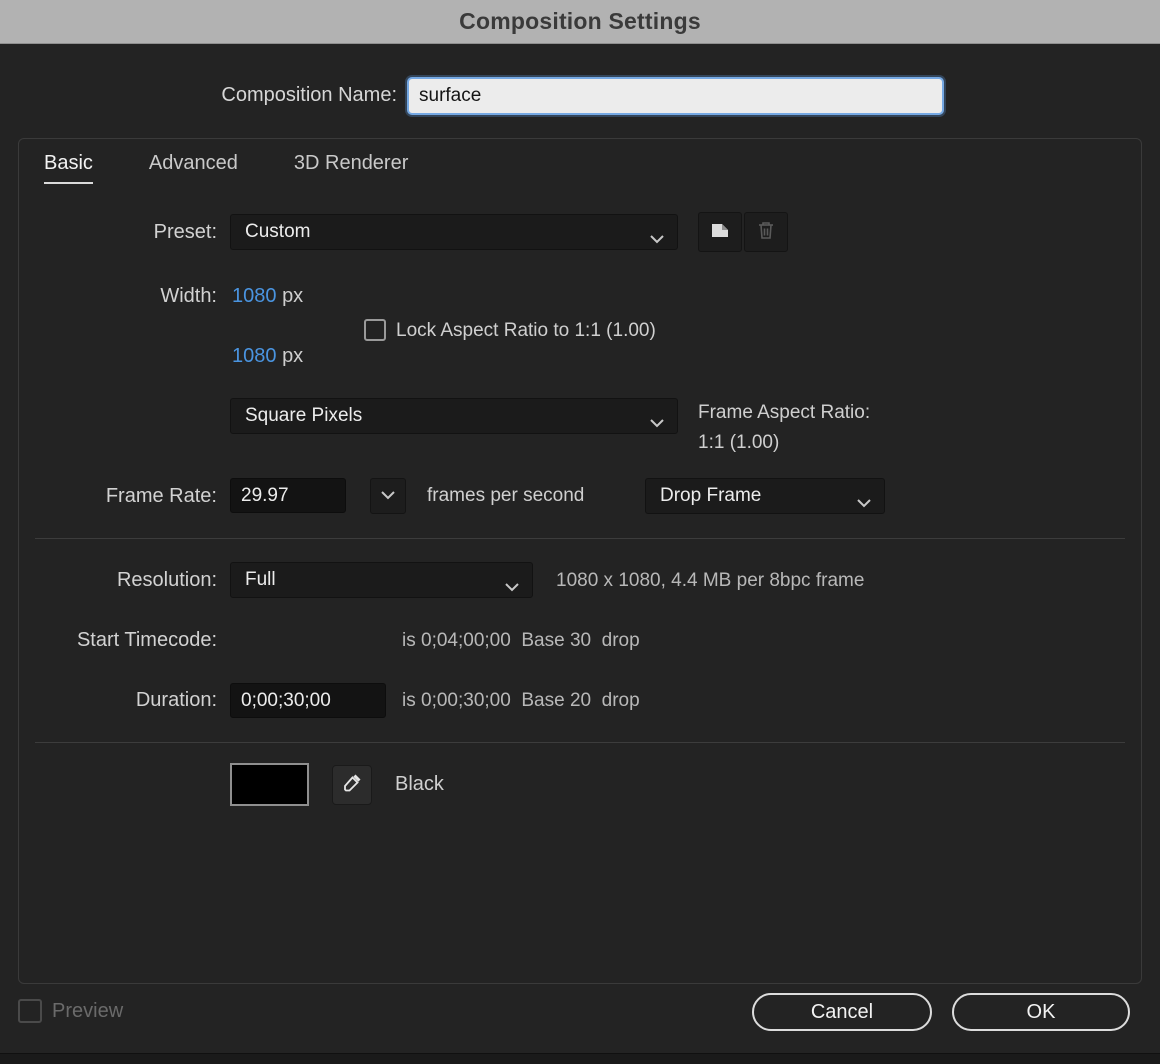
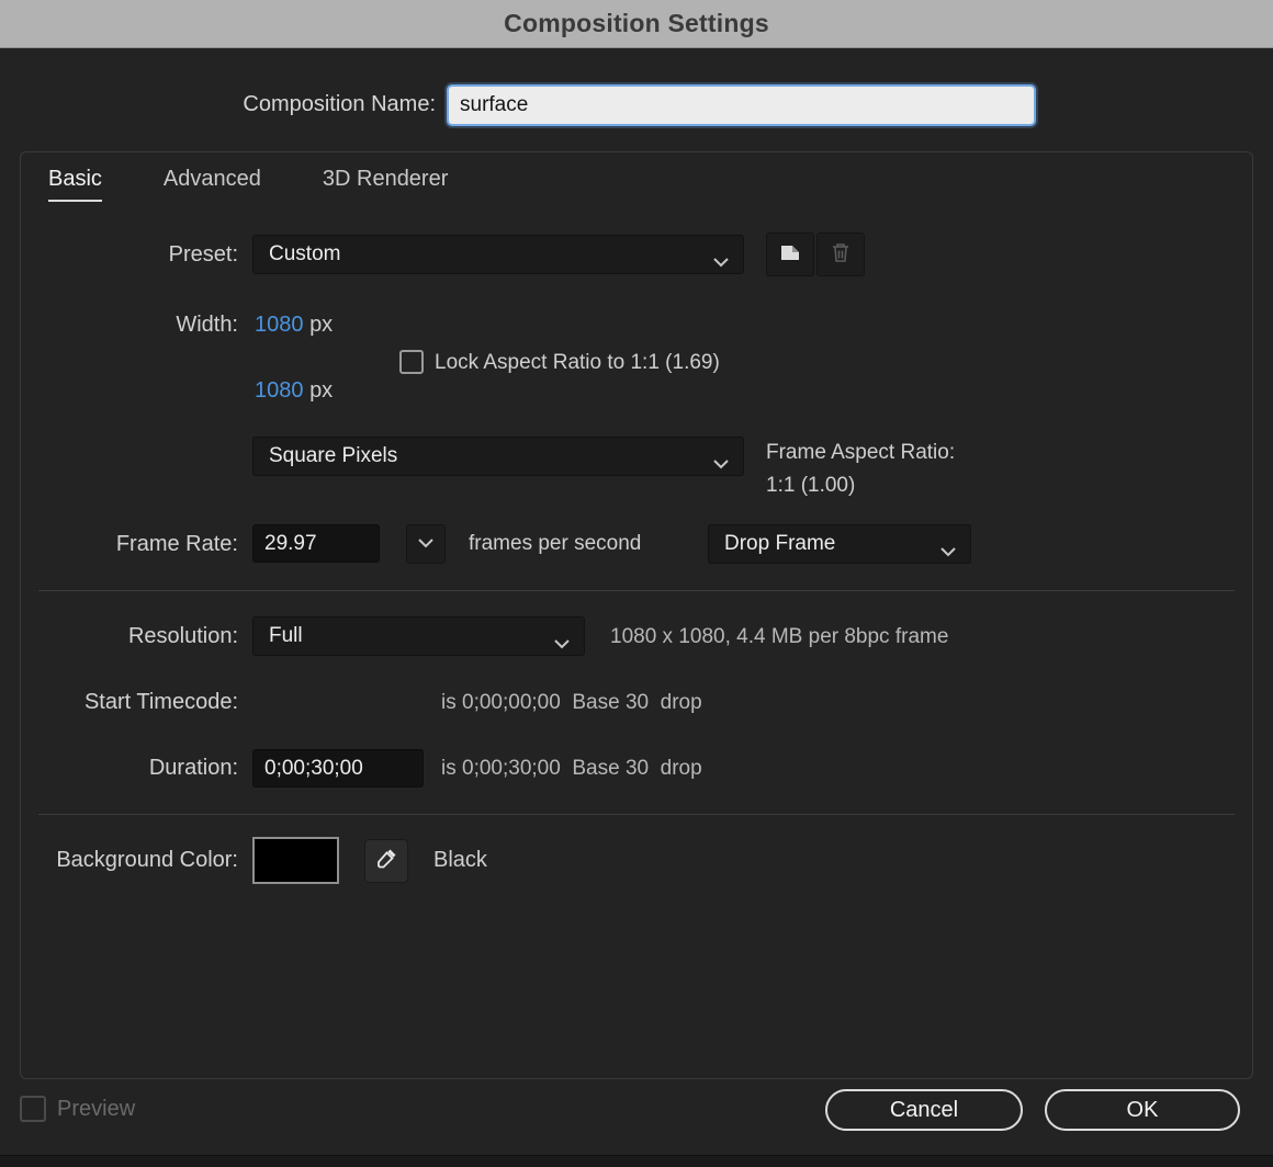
  Composition Settings
  Composition Name:
  surface
  Basic
  Advanced
  3D Renderer
  Preset:
  Custom
  Width:
  1080 px
- Lock Aspect Ratio to 1:1 (1.00)
+ Lock Aspect Ratio to 1:1 (1.69)
  1080 px
  Square Pixels
  Frame Aspect Ratio:
  1:1 (1.00)
  Frame Rate:
  29.97
  frames per second
  Drop Frame
  Resolution:
  Full
  1080 x 1080, 4.4 MB per 8bpc frame
  Start Timecode:
- is 0;04;00;00 Base 30 drop
+ is 0;00;00;00 Base 30 drop
  Duration:
  0;00;30;00
- is 0;00;30;00 Base 20 drop
+ is 0;00;30;00 Base 30 drop
+ Background Color:
  Black
  Preview
  Cancel
  OK
